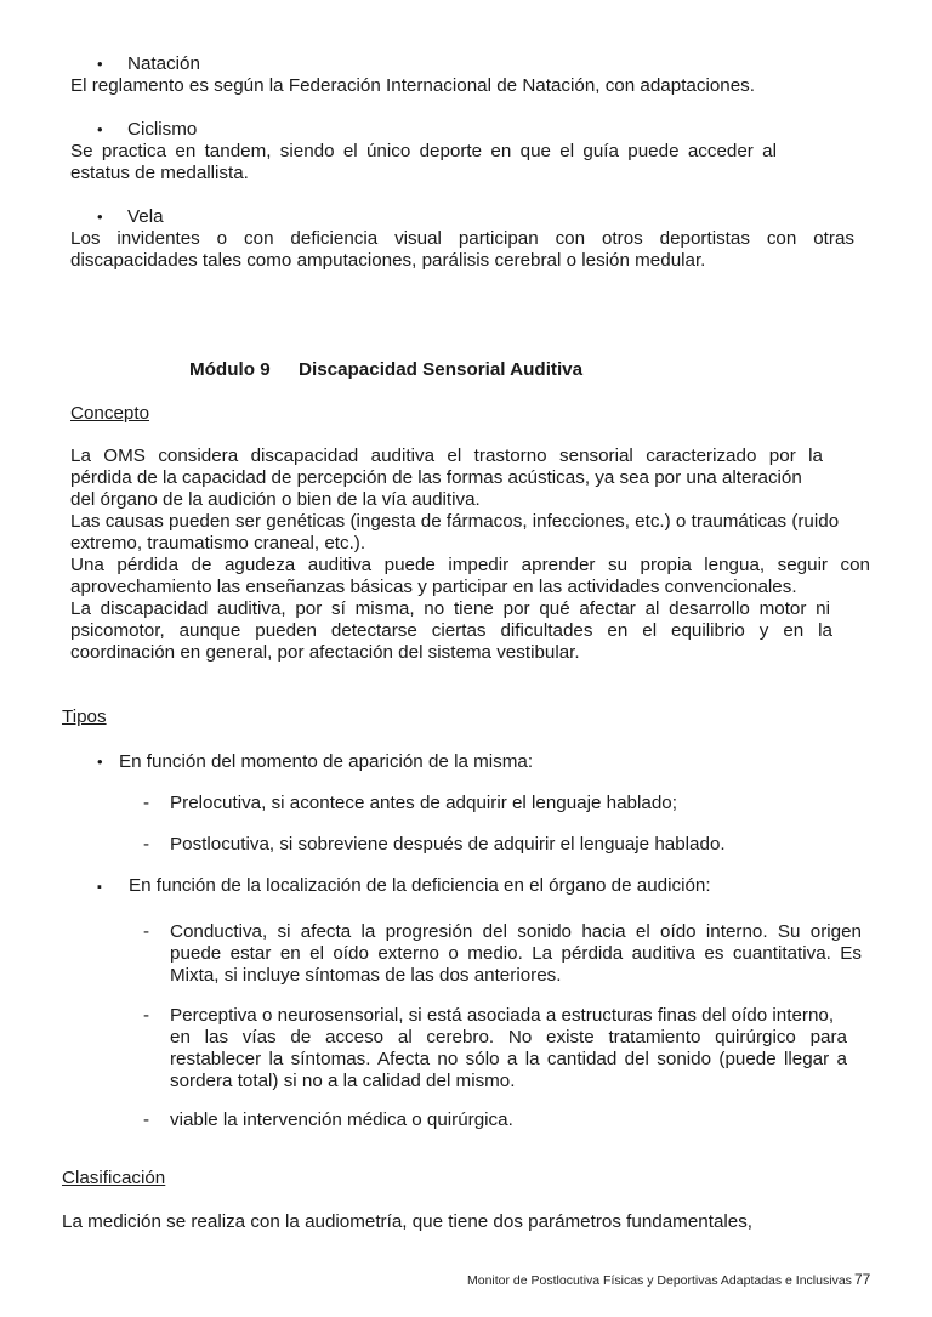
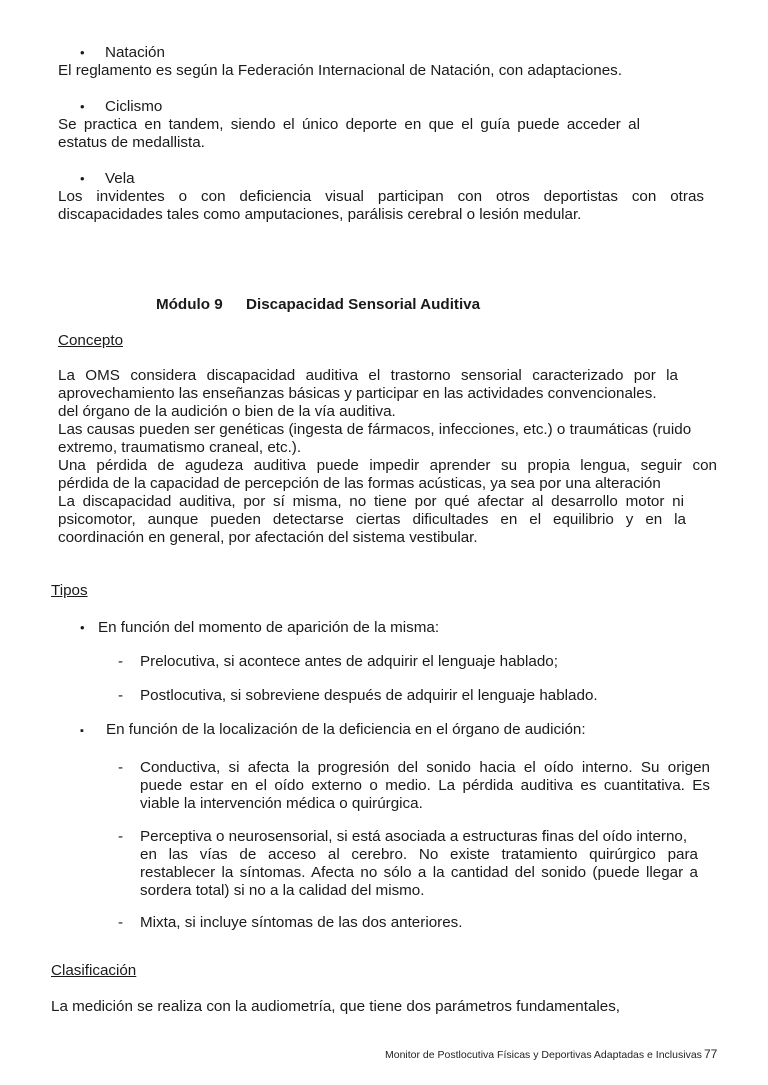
  •
  Natación
  El reglamento es según la Federación Internacional de Natación, con adaptaciones.
  •
  Ciclismo
  Se practica en tandem, siendo el único deporte en que el guía puede acceder al
  estatus de medallista.
  •
  Vela
  Los invidentes o con deficiencia visual participan con otros deportistas con otras
  discapacidades tales como amputaciones, parálisis cerebral o lesión medular.
  Módulo 9
  Discapacidad Sensorial Auditiva
  Concepto
  La OMS considera discapacidad auditiva el trastorno sensorial caracterizado por la
- pérdida de la capacidad de percepción de las formas acústicas, ya sea por una alteración
+ aprovechamiento las enseñanzas básicas y participar en las actividades convencionales.
  del órgano de la audición o bien de la vía auditiva.
  Las causas pueden ser genéticas (ingesta de fármacos, infecciones, etc.) o traumáticas (ruido
  extremo, traumatismo craneal, etc.).
  Una pérdida de agudeza auditiva puede impedir aprender su propia lengua, seguir con
- aprovechamiento las enseñanzas básicas y participar en las actividades convencionales.
+ pérdida de la capacidad de percepción de las formas acústicas, ya sea por una alteración
  La discapacidad auditiva, por sí misma, no tiene por qué afectar al desarrollo motor ni
  psicomotor, aunque pueden detectarse ciertas dificultades en el equilibrio y en la
  coordinación en general, por afectación del sistema vestibular.
  Tipos
  •
  En función del momento de aparición de la misma:
  -
  Prelocutiva, si acontece antes de adquirir el lenguaje hablado;
  -
  Postlocutiva, si sobreviene después de adquirir el lenguaje hablado.
  ▪
  En función de la localización de la deficiencia en el órgano de audición:
  -
  Conductiva, si afecta la progresión del sonido hacia el oído interno. Su origen
  puede estar en el oído externo o medio. La pérdida auditiva es cuantitativa. Es
- Mixta, si incluye síntomas de las dos anteriores.
+ viable la intervención médica o quirúrgica.
  -
  Perceptiva o neurosensorial, si está asociada a estructuras finas del oído interno,
  en las vías de acceso al cerebro. No existe tratamiento quirúrgico para
  restablecer la síntomas. Afecta no sólo a la cantidad del sonido (puede llegar a
  sordera total) si no a la calidad del mismo.
  -
- viable la intervención médica o quirúrgica.
+ Mixta, si incluye síntomas de las dos anteriores.
  Clasificación
  La medición se realiza con la audiometría, que tiene dos parámetros fundamentales,
  Monitor de Postlocutiva Físicas y Deportivas Adaptadas e Inclusivas
  77
